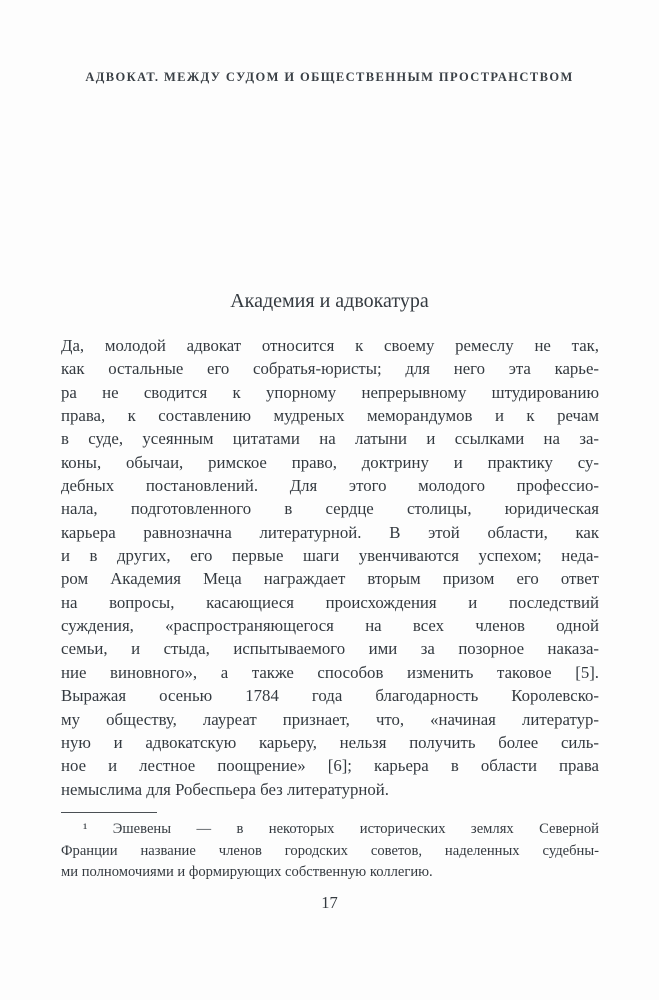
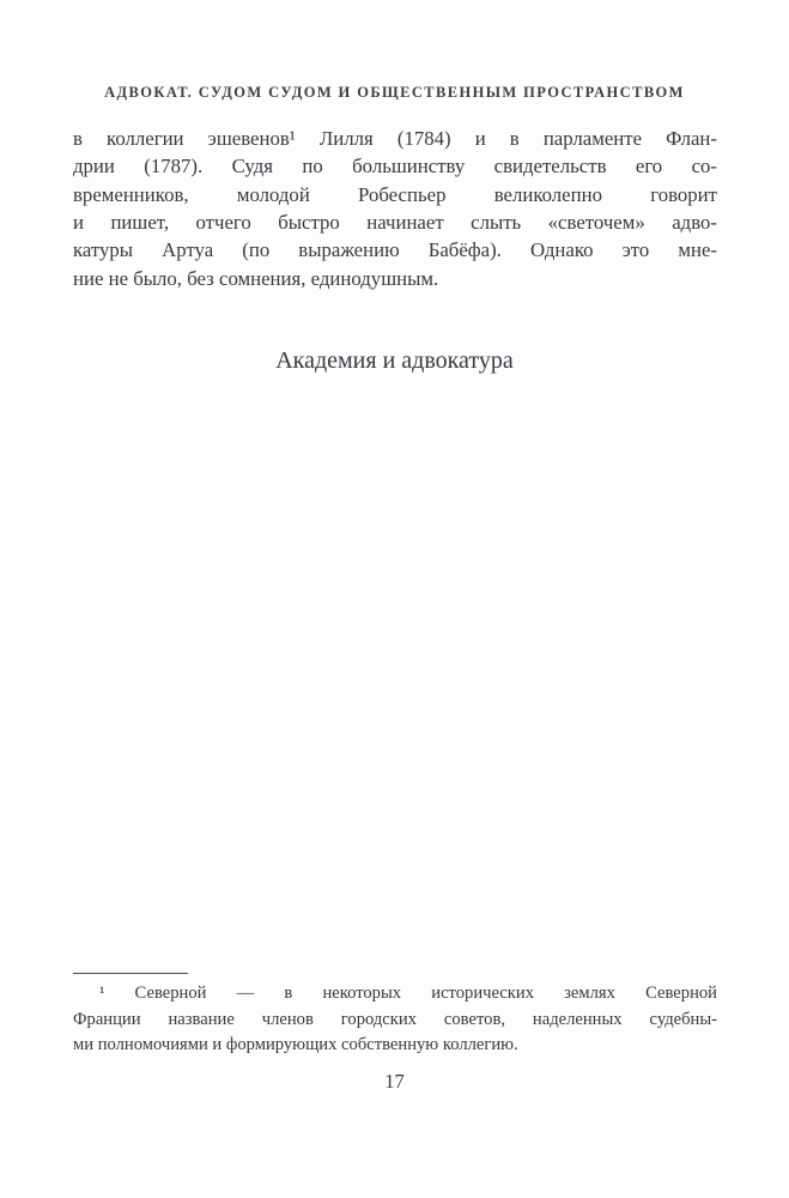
- АДВОКАТ. МЕЖДУ СУДОМ И ОБЩЕСТВЕННЫМ ПРОСТРАНСТВОМ
+ АДВОКАТ. СУДОМ СУДОМ И ОБЩЕСТВЕННЫМ ПРОСТРАНСТВОМ
+ в коллегии эшевенов¹ Лилля (1784) и в парламенте Флан-
+ дрии (1787). Судя по большинству свидетельств его со-
+ временников, молодой Робеспьер великолепно говорит
+ и пишет, отчего быстро начинает слыть «светочем» адво-
+ катуры Артуа (по выражению Бабёфа). Однако это мне-
+ ние не было, без сомнения, единодушным.
  Академия и адвокатура
- Да, молодой адвокат относится к своему ремеслу не так,
- как остальные его собратья-юристы; для него эта карье-
- ра не сводится к упорному непрерывному штудированию
- права, к составлению мудреных меморандумов и к речам
- в суде, усеянным цитатами на латыни и ссылками на за-
- коны, обычаи, римское право, доктрину и практику су-
- дебных постановлений. Для этого молодого профессио-
- нала, подготовленного в сердце столицы, юридическая
- карьера равнозначна литературной. В этой области, как
- и в других, его первые шаги увенчиваются успехом; неда-
- ром Академия Меца награждает вторым призом его ответ
- на вопросы, касающиеся происхождения и последствий
- суждения, «распространяющегося на всех членов одной
- семьи, и стыда, испытываемого ими за позорное наказа-
- ние виновного», а также способов изменить таковое [5].
- Выражая осенью 1784 года благодарность Королевско-
- му обществу, лауреат признает, что, «начиная литератур-
- ную и адвокатскую карьеру, нельзя получить более силь-
- ное и лестное поощрение» [6]; карьера в области права
- немыслима для Робеспьера без литературной.
- ¹ Эшевены — в некоторых исторических землях Северной
+ ¹ Северной — в некоторых исторических землях Северной
  Франции название членов городских советов, наделенных судебны-
  ми полномочиями и формирующих собственную коллегию.
  17
